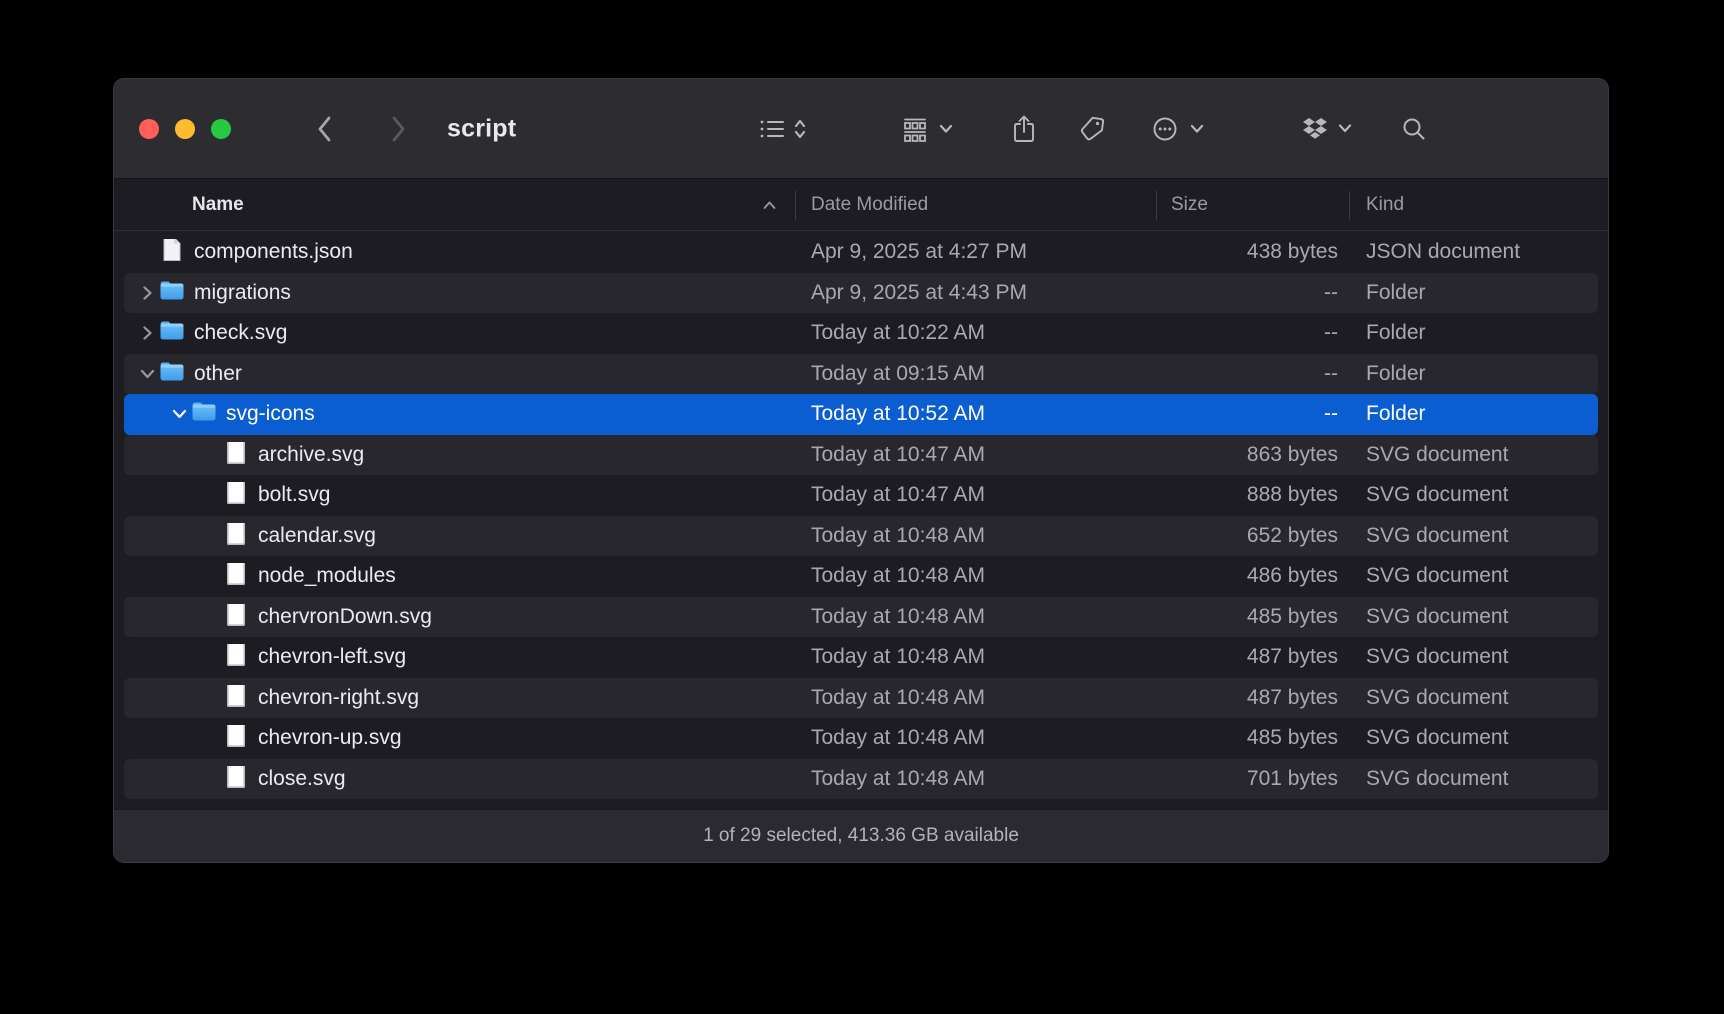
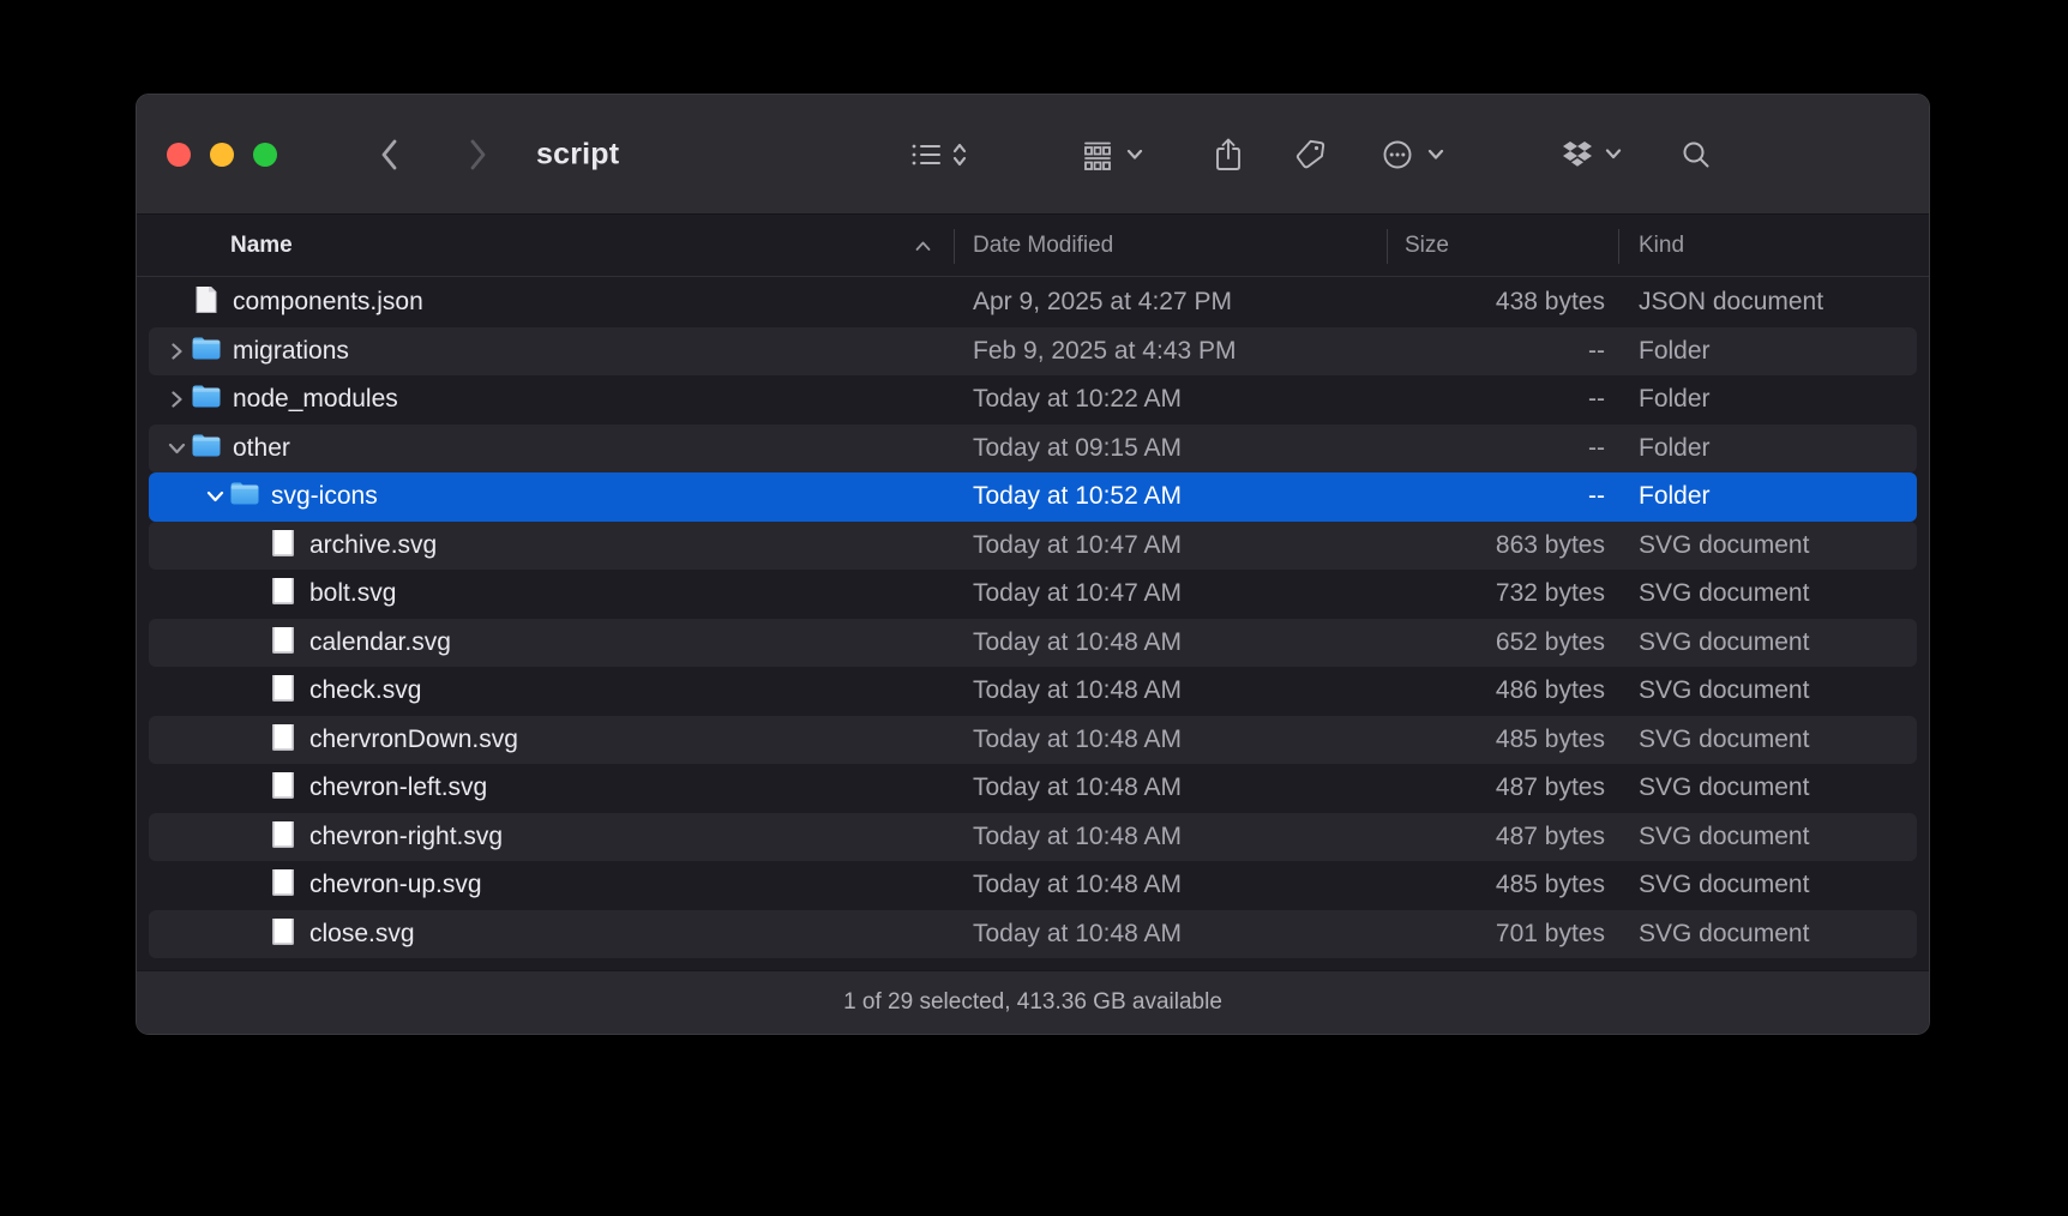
  script
  Name
  Date Modified
  Size
  Kind
  components.json
  Apr 9, 2025 at 4:27 PM
  438 bytes
  JSON document
  migrations
- Apr 9, 2025 at 4:43 PM
+ Feb 9, 2025 at 4:43 PM
  --
  Folder
- check.svg
+ node_modules
  Today at 10:22 AM
  --
  Folder
  other
  Today at 09:15 AM
  --
  Folder
  svg-icons
  Today at 10:52 AM
  --
  Folder
  archive.svg
  Today at 10:47 AM
  863 bytes
  SVG document
  bolt.svg
  Today at 10:47 AM
- 888 bytes
+ 732 bytes
  SVG document
  calendar.svg
  Today at 10:48 AM
  652 bytes
  SVG document
- node_modules
+ check.svg
  Today at 10:48 AM
  486 bytes
  SVG document
  chervronDown.svg
  Today at 10:48 AM
  485 bytes
  SVG document
  chevron-left.svg
  Today at 10:48 AM
  487 bytes
  SVG document
  chevron-right.svg
  Today at 10:48 AM
  487 bytes
  SVG document
  chevron-up.svg
  Today at 10:48 AM
  485 bytes
  SVG document
  close.svg
  Today at 10:48 AM
  701 bytes
  SVG document
  1 of 29 selected, 413.36 GB available
